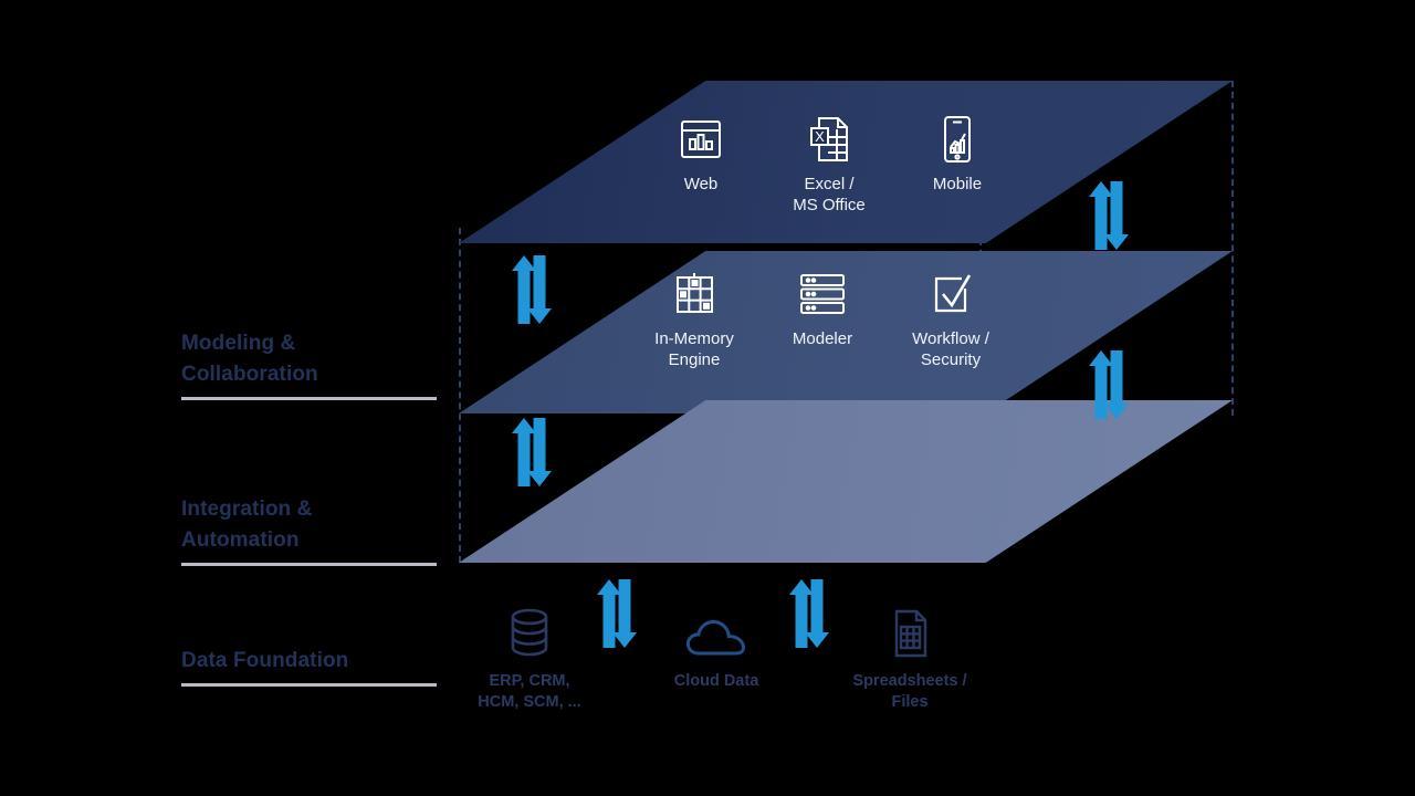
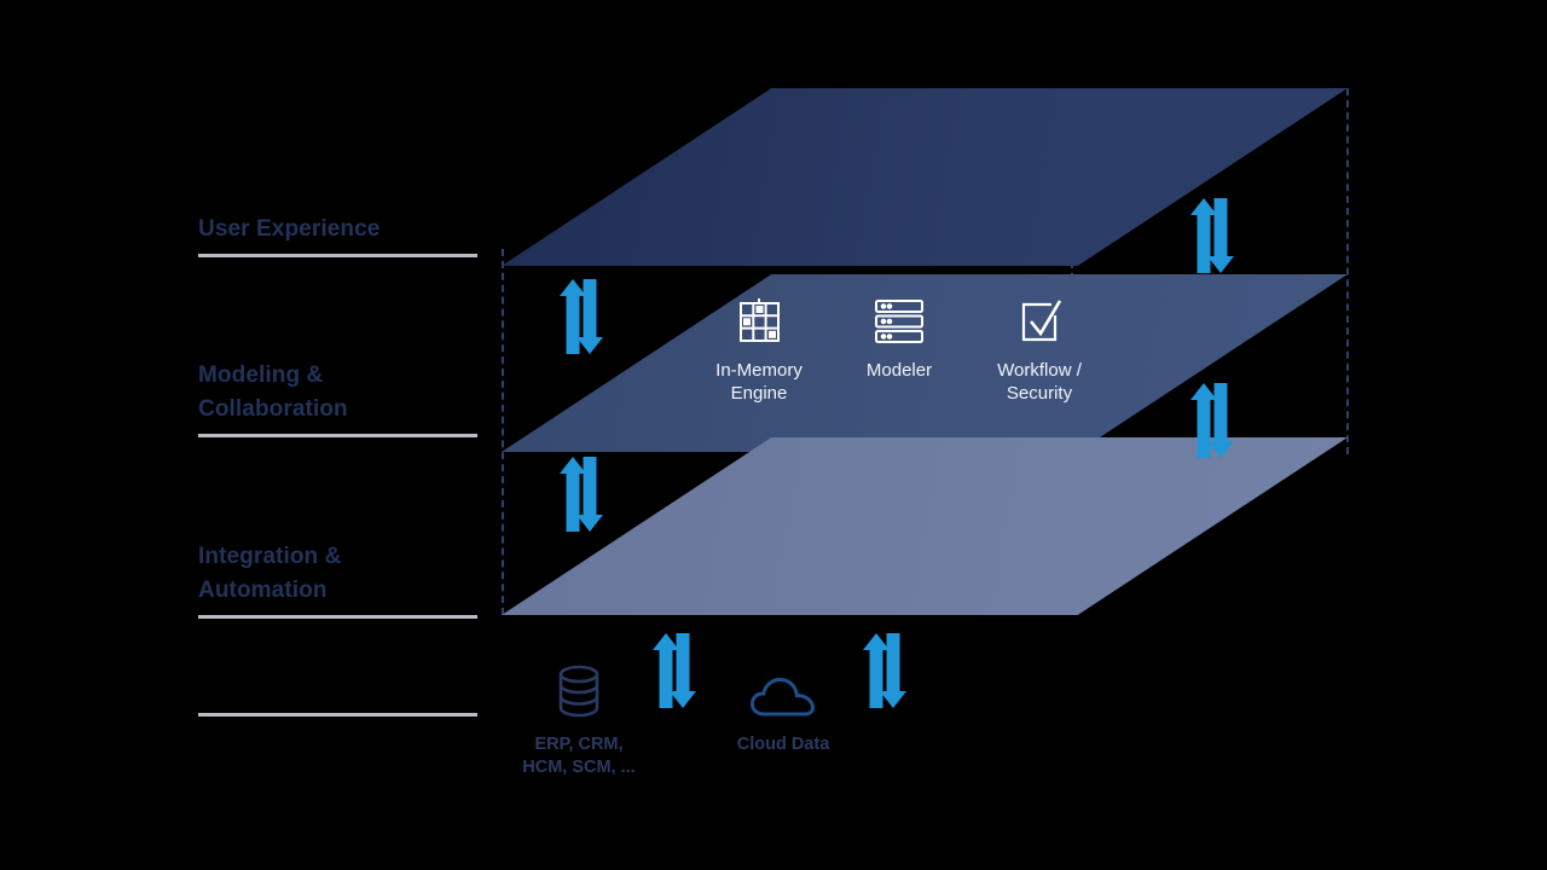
+ User Experience
  Modeling &
  Collaboration
  Integration &
  Automation
- Data Foundation
- Web
- X
- Excel /
- MS Office
- Mobile
  In-Memory
  Engine
  Modeler
  Workflow /
  Security
  ERP, CRM,
  HCM, SCM, ...
  Cloud Data
- Spreadsheets /
- Files
